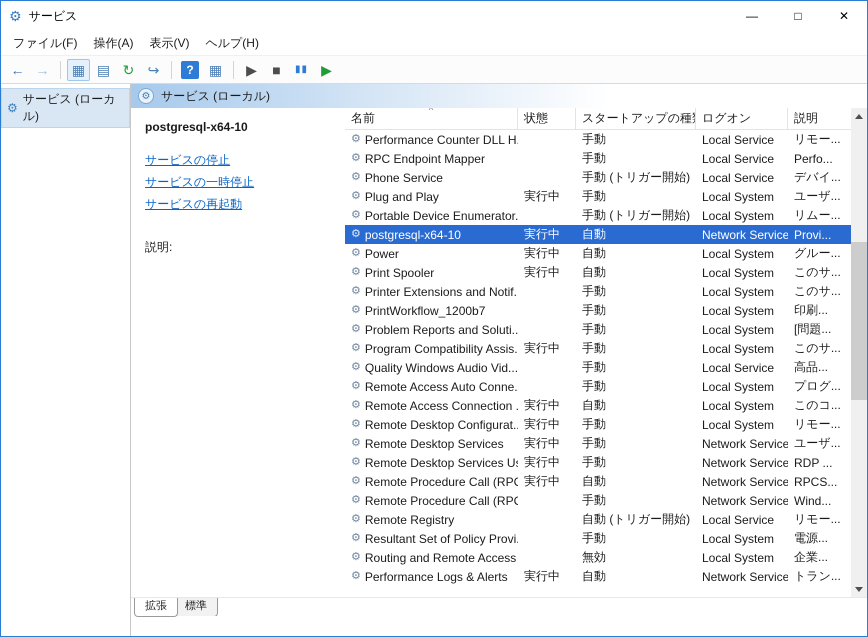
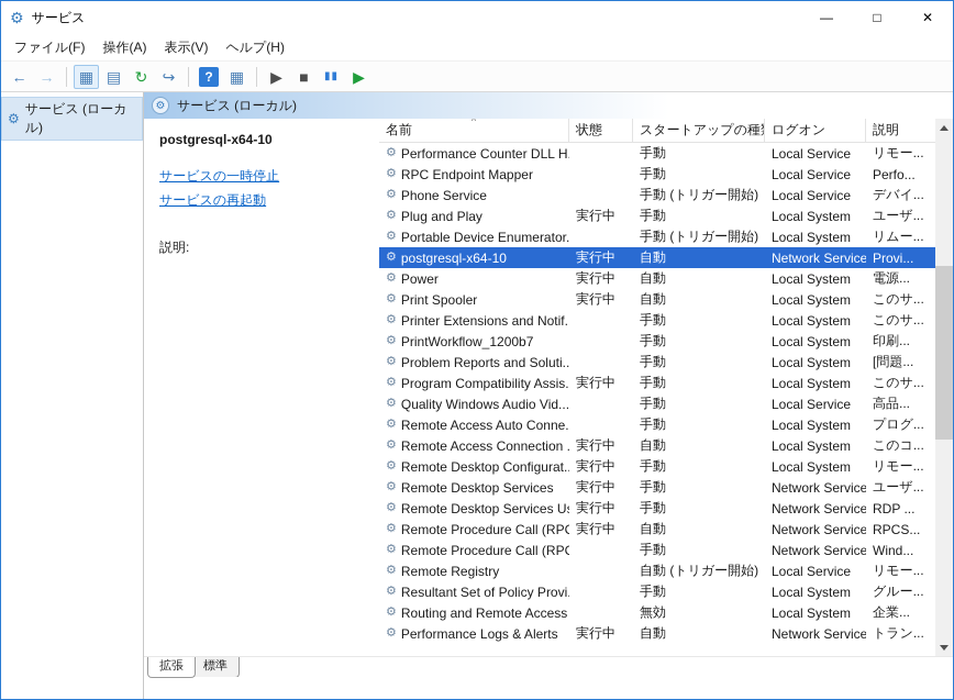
  ⚙
  サービス
  —
  □
  ✕
  ファイル(F)
  操作(A)
  表示(V)
  ヘルプ(H)
  ←
  →
  ▦
  ▤
  ↻
  ↪
  ?
  ▦
  ▶
  ■
  ▮▮
  ▶
  ⚙
  サービス (ローカル)
  ⚙
  サービス (ローカル)
  postgresql-x64-10
- サービスの停止
  サービスの一時停止
  サービスの再起動
  説明:
  ^
  名前
  状態
  スタートアップの種
  ログオン
  説明
  ⚙
  Performance Counter DLL H
  手動
  Local Service
  リモー...
  ⚙
  RPC Endpoint Mapper
  手動
  Local Service
  Perfo...
  ⚙
  Phone Service
  手動 (トリガー開始)
  Local Service
  デバイ...
  ⚙
  Plug and Play
  実行中
  手動
  Local System
  ユーザ...
  ⚙
  Portable Device Enumerator.
  手動 (トリガー開始)
  Local System
  リムー...
  ⚙
  postgresql-x64-10
  実行中
  自動
  Network Service
  Provi...
  ⚙
  Power
  実行中
  自動
  Local System
- グルー...
+ 電源...
  ⚙
  Print Spooler
  実行中
  自動
  Local System
  このサ...
  ⚙
  Printer Extensions and Notif.
  手動
  Local System
  このサ...
  ⚙
  PrintWorkflow_1200b7
  手動
  Local System
  印刷...
  ⚙
  Problem Reports and Soluti..
  手動
  Local System
  [問題...
  ⚙
  Program Compatibility Assis.
  実行中
  手動
  Local System
  このサ...
  ⚙
  Quality Windows Audio Vid...
  手動
  Local Service
  高品...
  ⚙
  Remote Access Auto Conne.
  手動
  Local System
  プログ...
  ⚙
  Remote Access Connection .
  実行中
  自動
  Local System
  このコ...
  ⚙
  Remote Desktop Configurat..
  実行中
  手動
  Local System
  リモー...
  ⚙
  Remote Desktop Services
  実行中
  手動
  Network Service
  ユーザ...
  ⚙
  Remote Desktop Services U
  実行中
  手動
  Network Service
  RDP ...
  ⚙
  Remote Procedure Call (RPC
  実行中
  自動
  Network Service
  RPCS...
  ⚙
  Remote Procedure Call (RPC
  手動
  Network Service
  Wind...
  ⚙
  Remote Registry
  自動 (トリガー開始)
  Local Service
  リモー...
  ⚙
  Resultant Set of Policy Provi.
  手動
  Local System
- 電源...
+ グルー...
  ⚙
  Routing and Remote Access
  無効
  Local System
  企業...
  ⚙
  Performance Logs & Alerts
  実行中
  自動
  Network Service
  トラン...
  拡張
  標準
